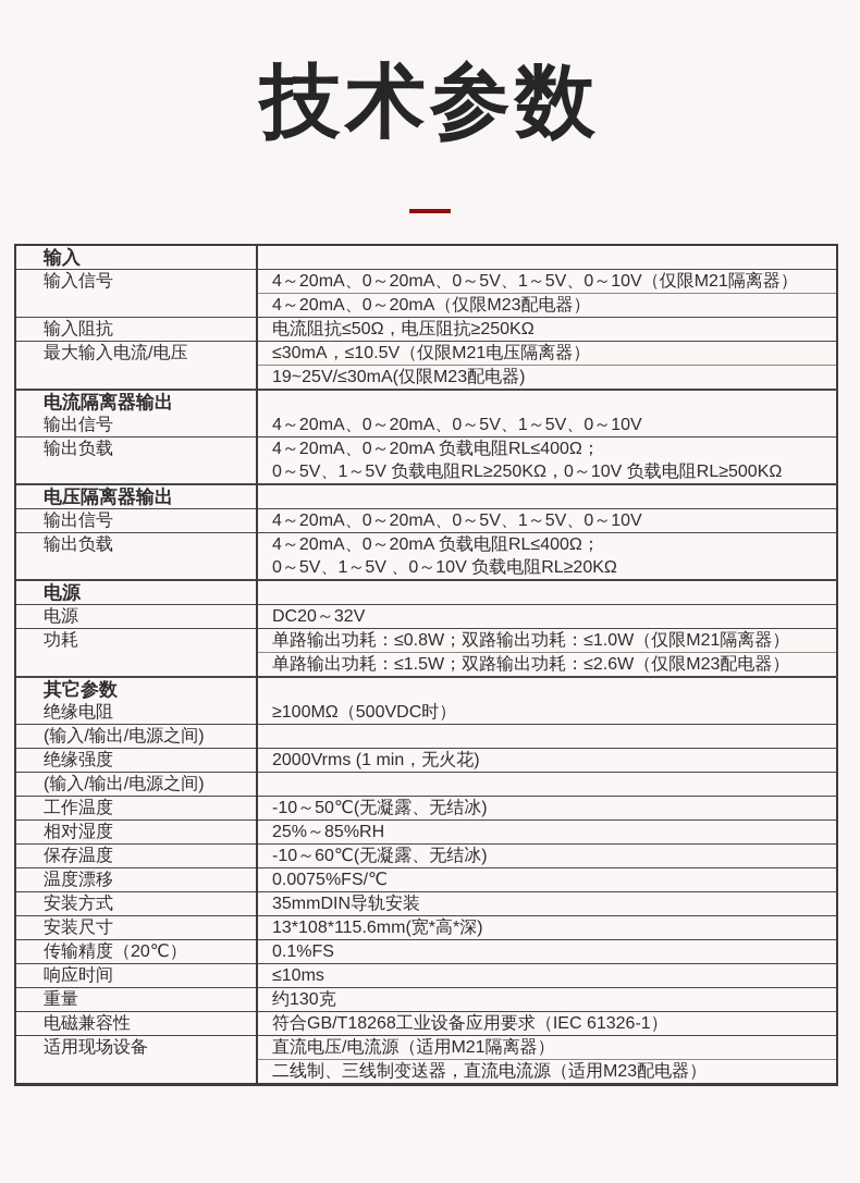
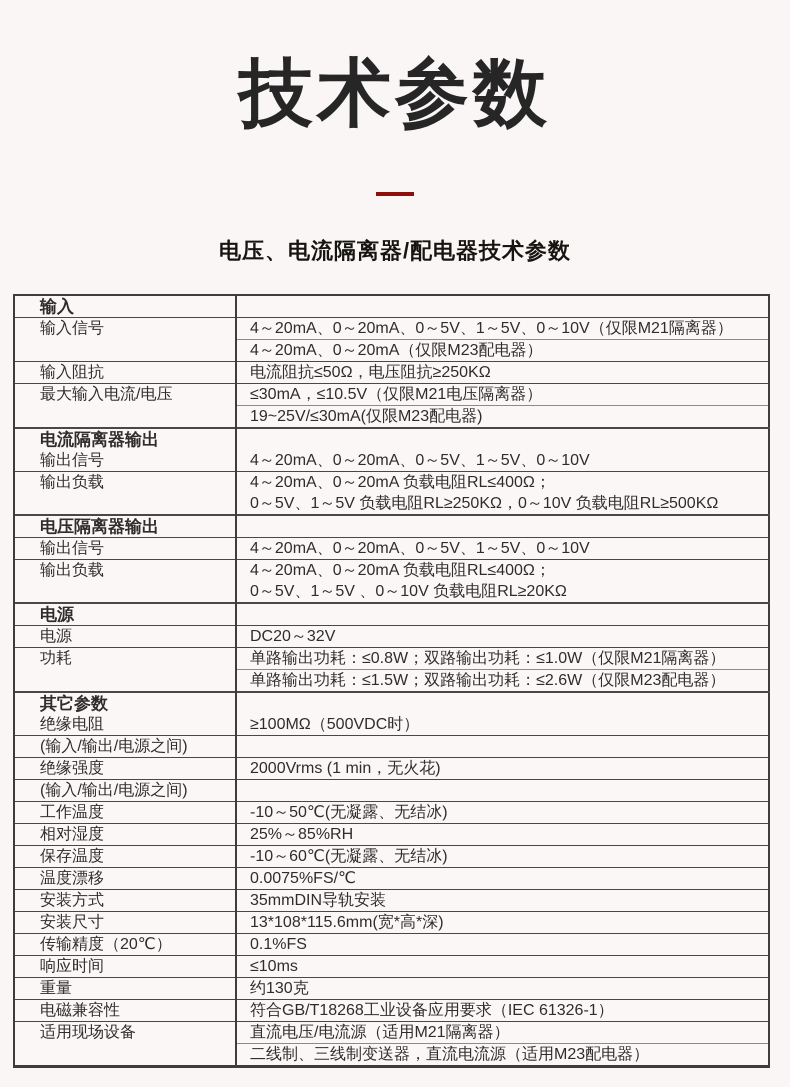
  技术参数
+ 电压、电流隔离器/配电器技术参数
  输入
  输入信号	4～20mA、0～20mA、0～5V、1～5V、0～10V（仅限M21隔离器）
  4～20mA、0～20mA（仅限M23配电器）
  输入阻抗	电流阻抗≤50Ω，电压阻抗≥250KΩ
  最大输入电流/电压	≤30mA，≤10.5V（仅限M21电压隔离器）
  19~25V/≤30mA(仅限M23配电器)
  电流隔离器输出 输出信号	4～20mA、0～20mA、0～5V、1～5V、0～10V
  输出负载	4～20mA、0～20mA 负载电阻RL≤400Ω； 0～5V、1～5V 负载电阻RL≥250KΩ，0～10V 负载电阻RL≥500KΩ
  电压隔离器输出
  输出信号	4～20mA、0～20mA、0～5V、1～5V、0～10V
  输出负载	4～20mA、0～20mA 负载电阻RL≤400Ω； 0～5V、1～5V 、0～10V 负载电阻RL≥20KΩ
  电源
  电源	DC20～32V
  功耗	单路输出功耗：≤0.8W；双路输出功耗：≤1.0W（仅限M21隔离器）
  单路输出功耗：≤1.5W；双路输出功耗：≤2.6W（仅限M23配电器）
  其它参数 绝缘电阻	≥100MΩ（500VDC时）
  (输入/输出/电源之间)
  绝缘强度	2000Vrms (1 min，无火花)
  (输入/输出/电源之间)
  工作温度	-10～50℃(无凝露、无结冰)
  相对湿度	25%～85%RH
  保存温度	-10～60℃(无凝露、无结冰)
  温度漂移	0.0075%FS/℃
  安装方式	35mmDIN导轨安装
  安装尺寸	13*108*115.6mm(宽*高*深)
  传输精度（20℃）	0.1%FS
  响应时间	≤10ms
  重量	约130克
  电磁兼容性	符合GB/T18268工业设备应用要求（IEC 61326-1）
  适用现场设备	直流电压/电流源（适用M21隔离器）
  二线制、三线制变送器，直流电流源（适用M23配电器）
